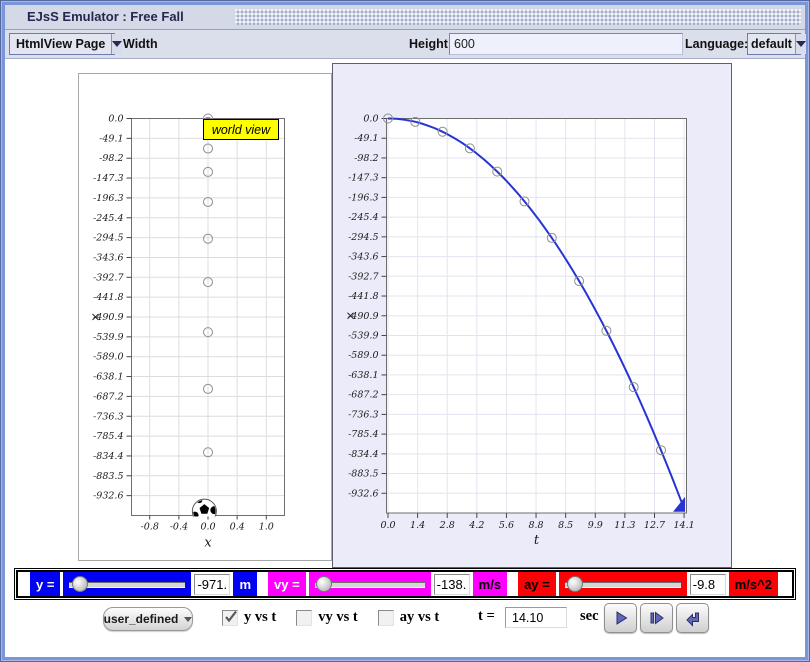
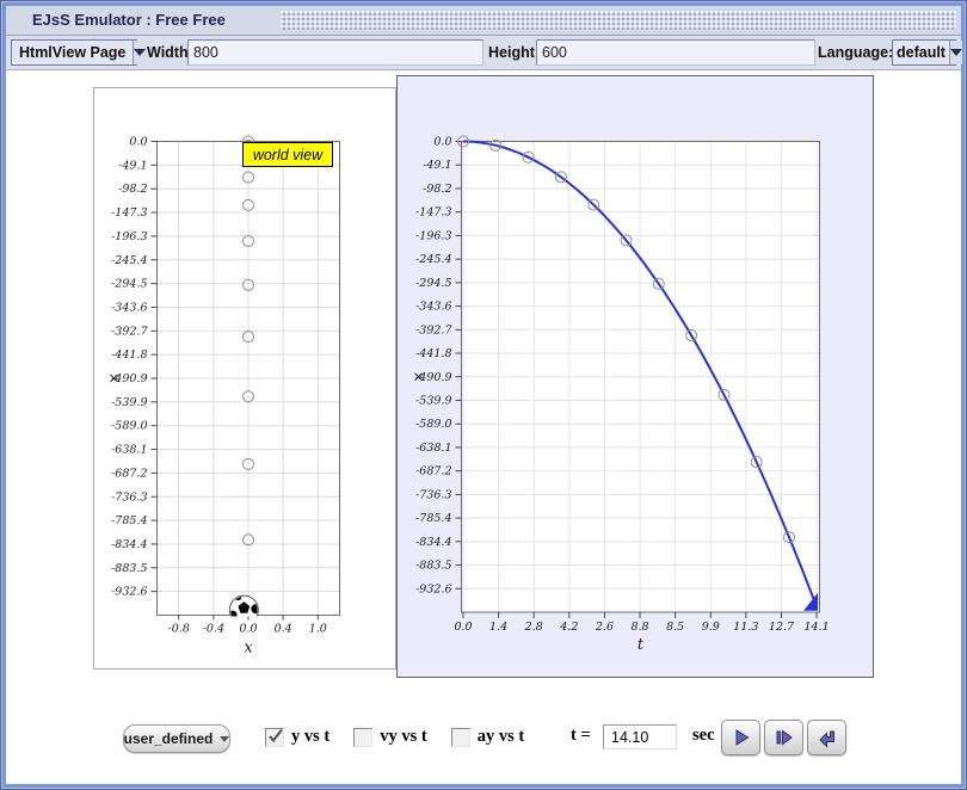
- EJsS Emulator : Free Fall
+ EJsS Emulator : Free Free
  HtmlView Page
  Width
+ 800
  Height
  600
  Language
  default
  -0.8
  -0.4
  0.0
  0.4
  1.0
  0.0
  -49.1
  -98.2
  -147.3
  -196.3
  -245.4
  -294.5
  -343.6
  -392.7
  -441.8
  490.9
  -539.9
  -589.0
  -638.1
  -687.2
  -736.3
  -785.4
  -834.4
  -883.5
  -932.6
  x
  world view
  0.0
  1.4
  2.8
  4.2
- 5.6
+ 2.6
  8.8
  8.5
  9.9
  11.3
  12.7
  14.1
  0.0
  -49.1
  -98.2
  -147.3
  -196.3
  -245.4
  -294.5
  -343.6
  -392.7
  -441.8
  490.9
  -539.9
  -589.0
  -638.1
  -687.2
  -736.3
  -785.4
  -834.4
  -883.5
  -932.6
  t
- y =
- -971.
- m
- vy =
- -138.
- m/s
- ay =
- -9.8
- m/s^2
  user_defined
  y vs t
  vy vs t
  ay vs t
  t =
  14.10
  sec
